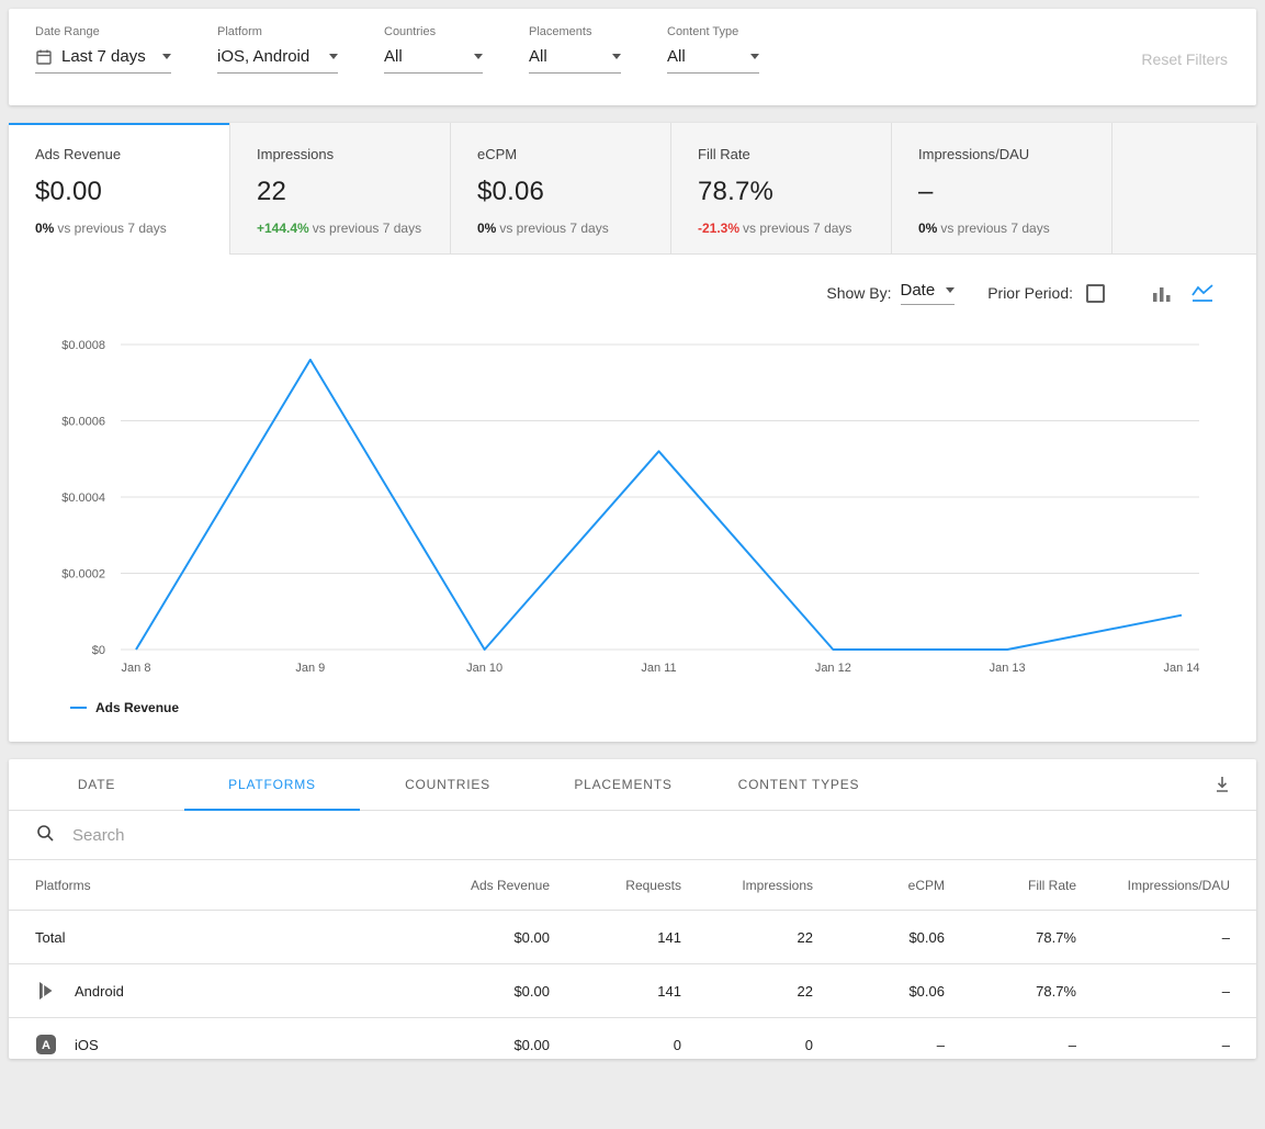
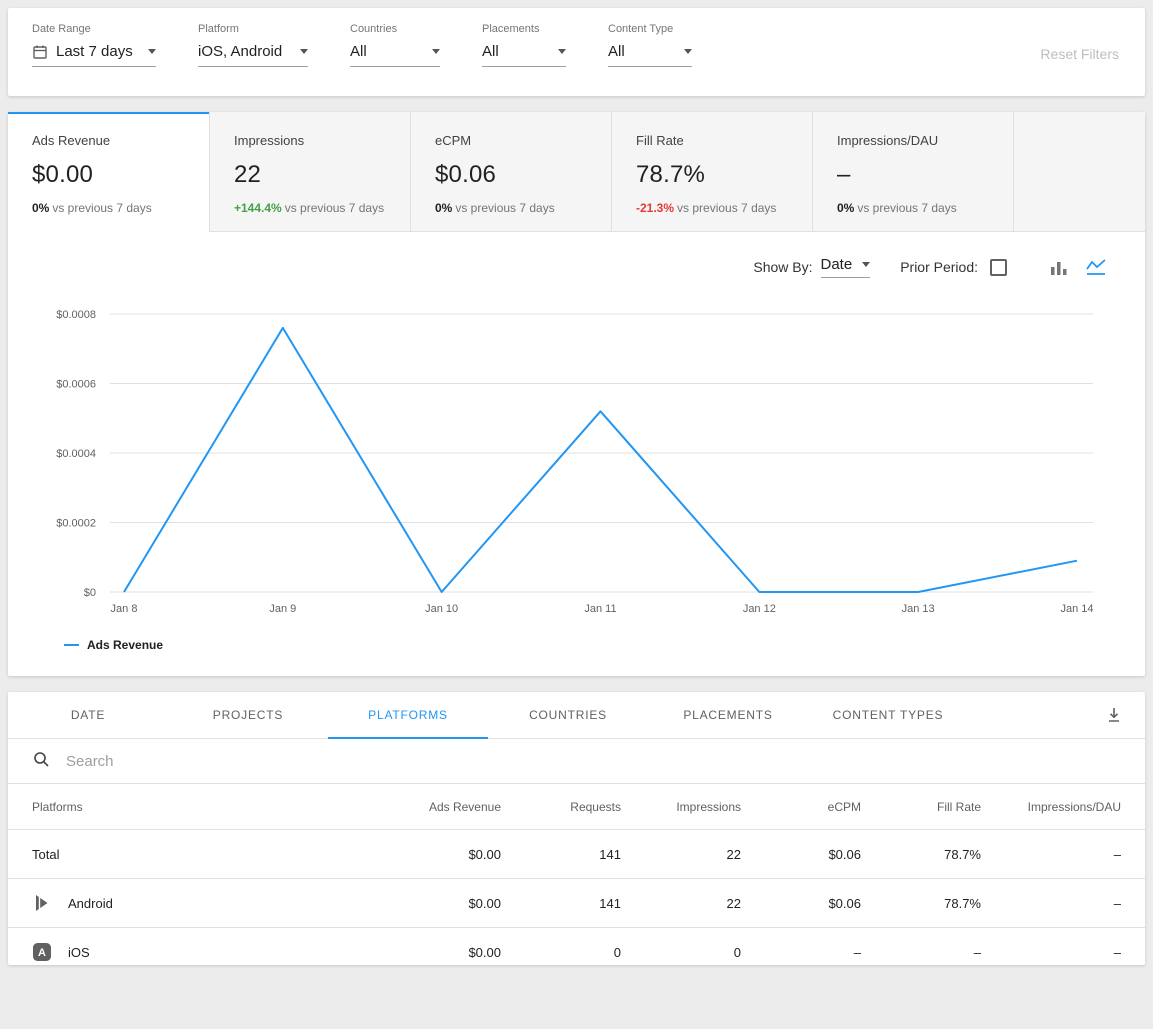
  Date Range
  Last 7 days
  Platform
  iOS, Android
  Countries
  All
  Placements
  All
  Content Type
  All
  Reset Filters
  Ads Revenue
  $0.00
  0% vs previous 7 days
  Impressions
  22
  +144.4% vs previous 7 days
  eCPM
  $0.06
  0% vs previous 7 days
  Fill Rate
  78.7%
  -21.3% vs previous 7 days
  Impressions/DAU
  –
  0% vs previous 7 days
  Show By:
  Date
  Prior Period:
  $0
  $0.0002
  $0.0004
  $0.0006
  $0.0008
  Jan 8
  Jan 9
  Jan 10
  Jan 11
  Jan 12
  Jan 13
  Jan 14
  Ads Revenue
  DATE
+ PROJECTS
  PLATFORMS
  COUNTRIES
  PLACEMENTS
  CONTENT TYPES
  Search
  Platforms
  Ads Revenue
  Requests
  Impressions
  eCPM
  Fill Rate
  Impressions/DAU
  Total
  $0.00
  141
  22
  $0.06
  78.7%
  –
  Android
  $0.00
  141
  22
  $0.06
  78.7%
  –
  A
  iOS
  $0.00
  0
  0
  –
  –
  –
